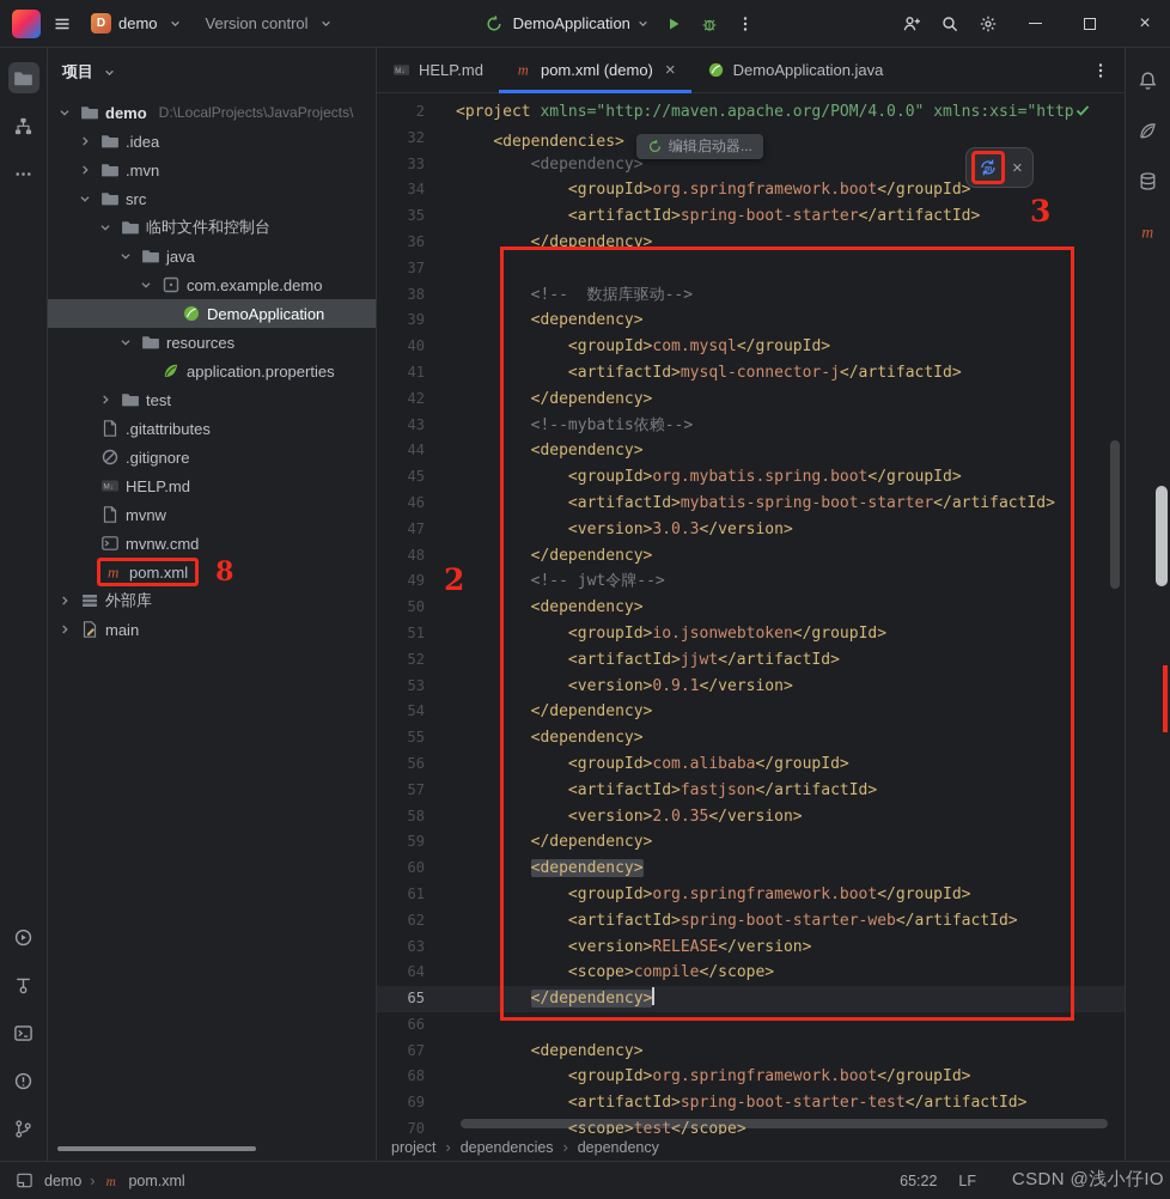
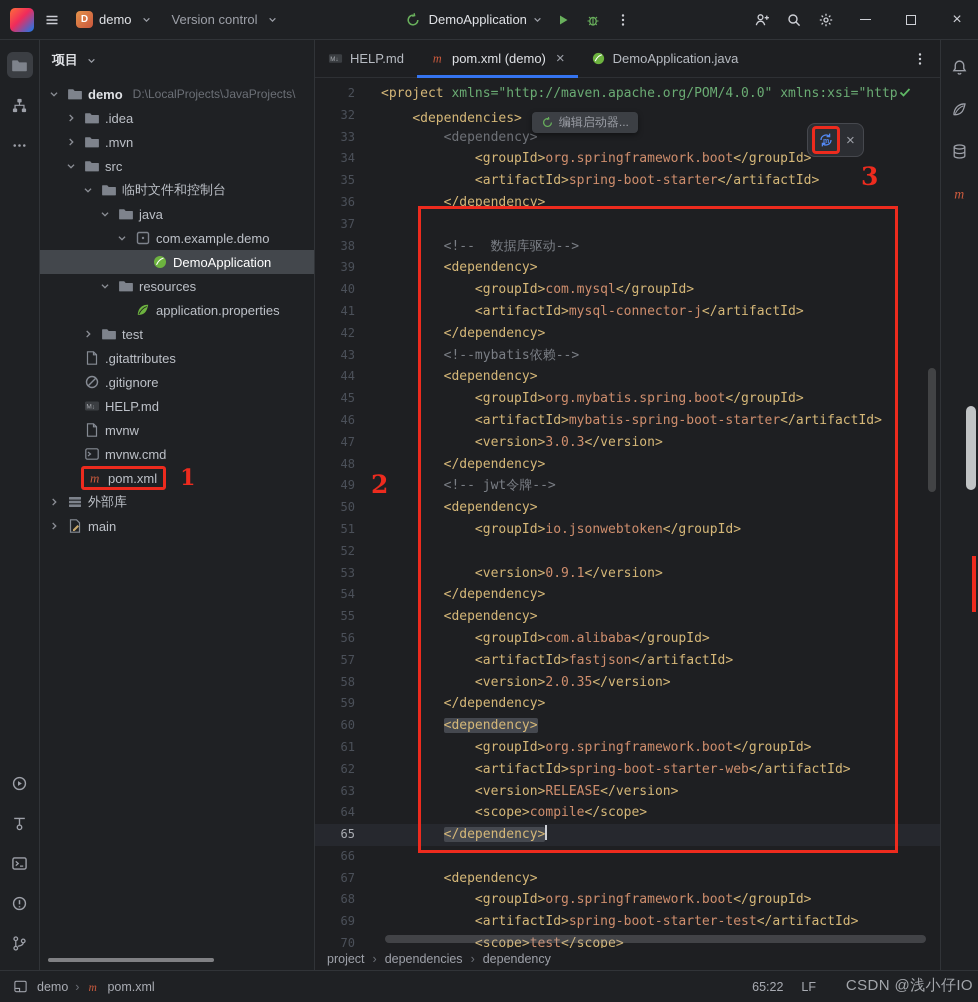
  D
  demo
  Version control
  DemoApplication
  ×
  项目
  demo
  D:\LocalProjects\JavaProjects\
  .idea
  .mvn
  src
  临时文件和控制台
  java
  com.example.demo
  DemoApplication
  resources
  application.properties
  test
  .gitattributes
  .gitignore
  HELP.md
  mvnw
  mvnw.cmd
  m
  pom.xml
- 8
+ 1
  外部库
  main
  HELP.md
  m
  pom.xml (demo)
  ×
  DemoApplication.java
  2
  <project xmlns="http://maven.apache.org/POM/4.0.0" xmlns:xsi="http
  32
  <dependencies>
  编辑启动器...
  33
  <dependency>
  34
  <groupId>org.springframework.boot</groupId>
  35
  <artifactId>spring-boot-starter</artifactId>
  36
  </dependency>
  37
  38
  <!-- 数据库驱动-->
  39
  <dependency>
  40
  <groupId>com.mysql</groupId>
  41
  <artifactId>mysql-connector-j</artifactId>
  42
  </dependency>
  43
  <!--mybatis依赖-->
  44
  <dependency>
  45
  <groupId>org.mybatis.spring.boot</groupId>
  46
  <artifactId>mybatis-spring-boot-starter</artifactId>
  47
  <version>3.0.3</version>
  48
  </dependency>
  49
  <!-- jwt令牌-->
  50
  <dependency>
  51
  <groupId>io.jsonwebtoken</groupId>
  52
- <artifactId>jjwt</artifactId>
  53
  <version>0.9.1</version>
  54
  </dependency>
  55
  <dependency>
  56
  <groupId>com.alibaba</groupId>
  57
  <artifactId>fastjson</artifactId>
  58
  <version>2.0.35</version>
  59
  </dependency>
  60
  <dependency>
  61
  <groupId>org.springframework.boot</groupId>
  62
  <artifactId>spring-boot-starter-web</artifactId>
  63
  <version>RELEASE</version>
  64
  <scope>compile</scope>
  65
  </dependency>
  66
  67
  <dependency>
  68
  <groupId>org.springframework.boot</groupId>
  69
  <artifactId>spring-boot-starter-test</artifactId>
  70
  <scope>test</scope>
  ×
  3
  2
  project
  ›
  dependencies
  ›
  dependency
  m
  demo
  ›
  m
  pom.xml
  65:22
  LF
  CSDN @浅小仔IO
